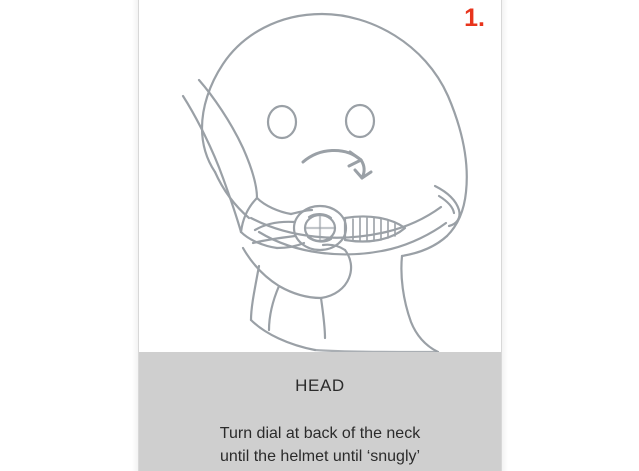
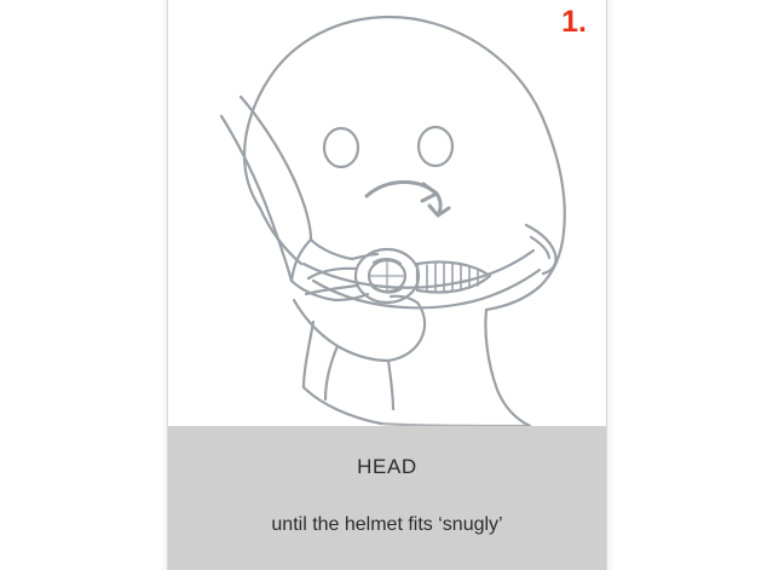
  1.
  HEAD
- Turn dial at back of the neck
- until the helmet until ‘snugly’
+ until the helmet fits ‘snugly’
